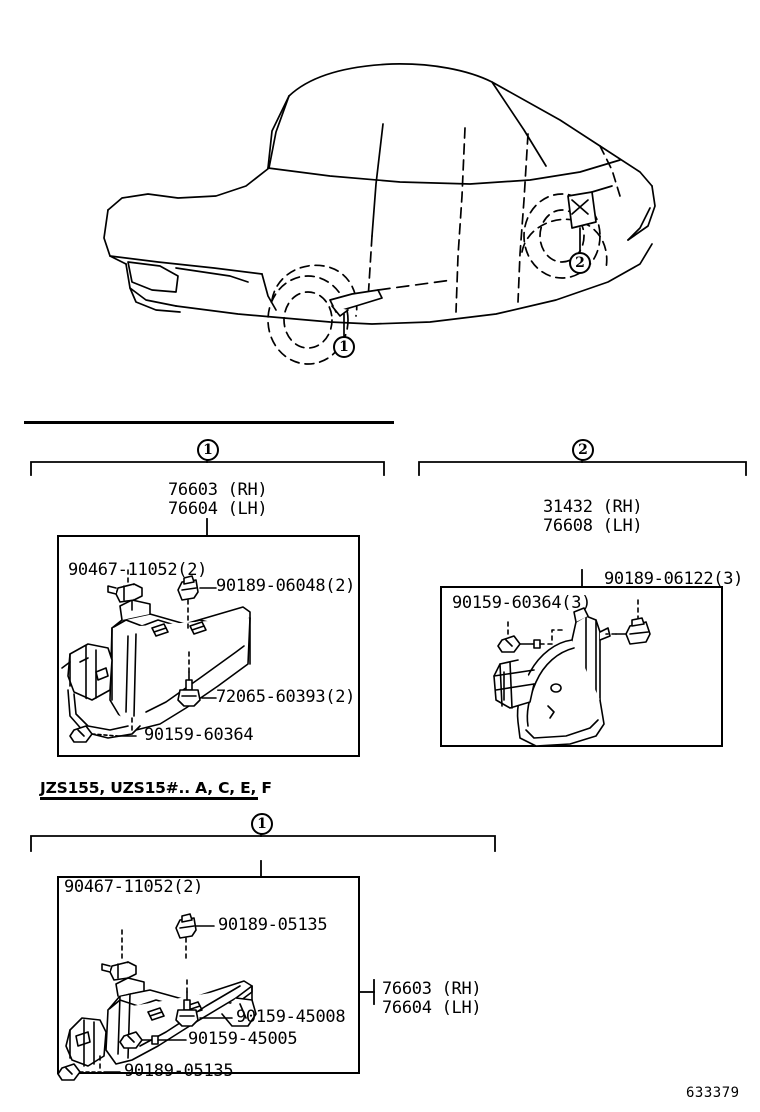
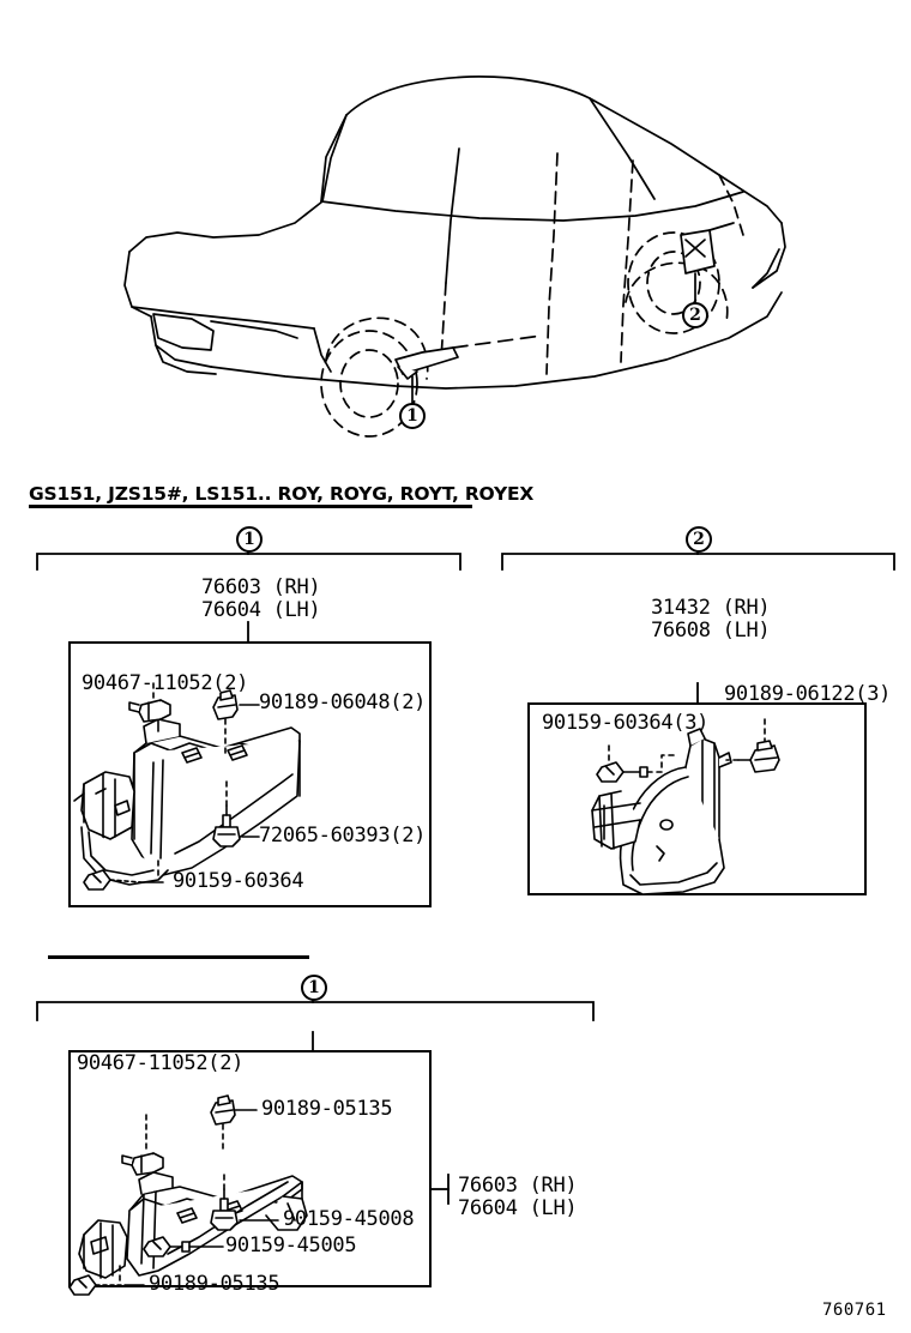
  1
  2
+ GS151, JZS15#, LS151.. ROY, ROYG, ROYT, ROYEX
  1
  2
  76603 (RH)
  76604 (LH)
  31432 (RH)
  76608 (LH)
  90467-11052(2)
  90189-06048(2)
  72065-60393(2)
  90159-60364
  90189-06122(3)
  90159-60364(3)
- JZS155, UZS15#.. A, C, E, F
  1
  90467-11052(2)
  90189-05135
  90159-45008
  90159-45005
  90189-05135
  76603 (RH)
  76604 (LH)
- 633379
+ 760761
